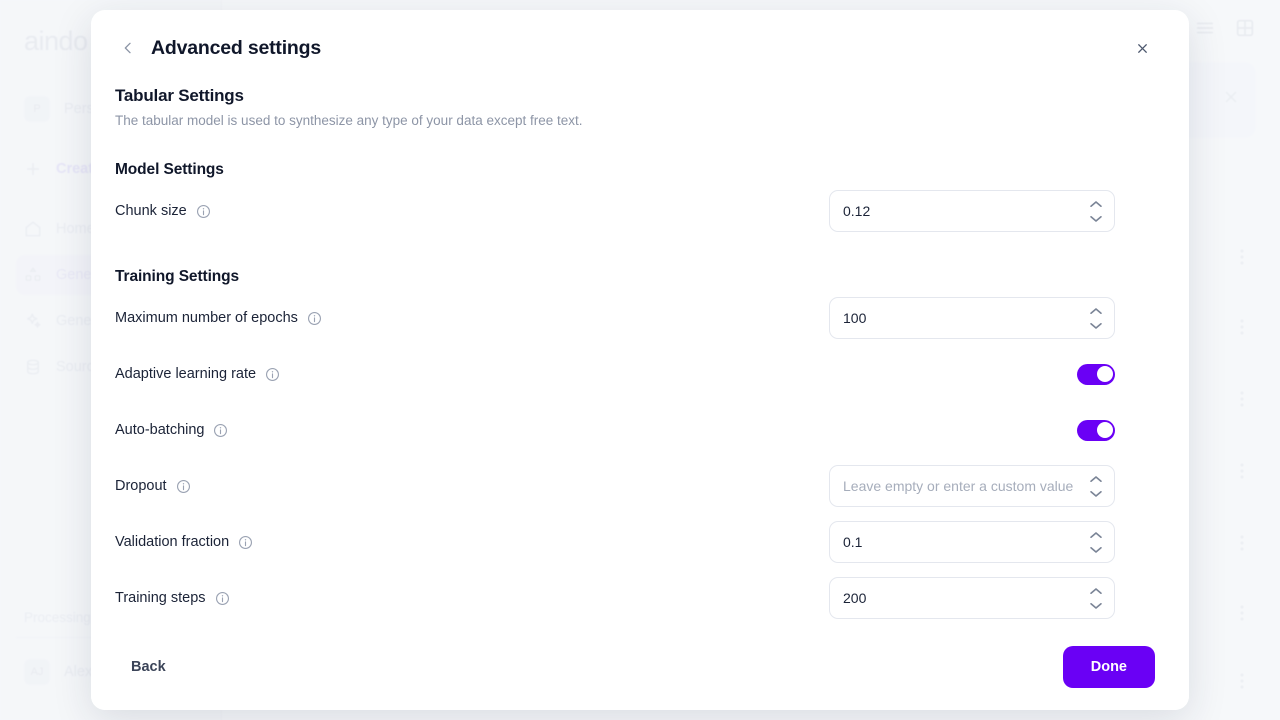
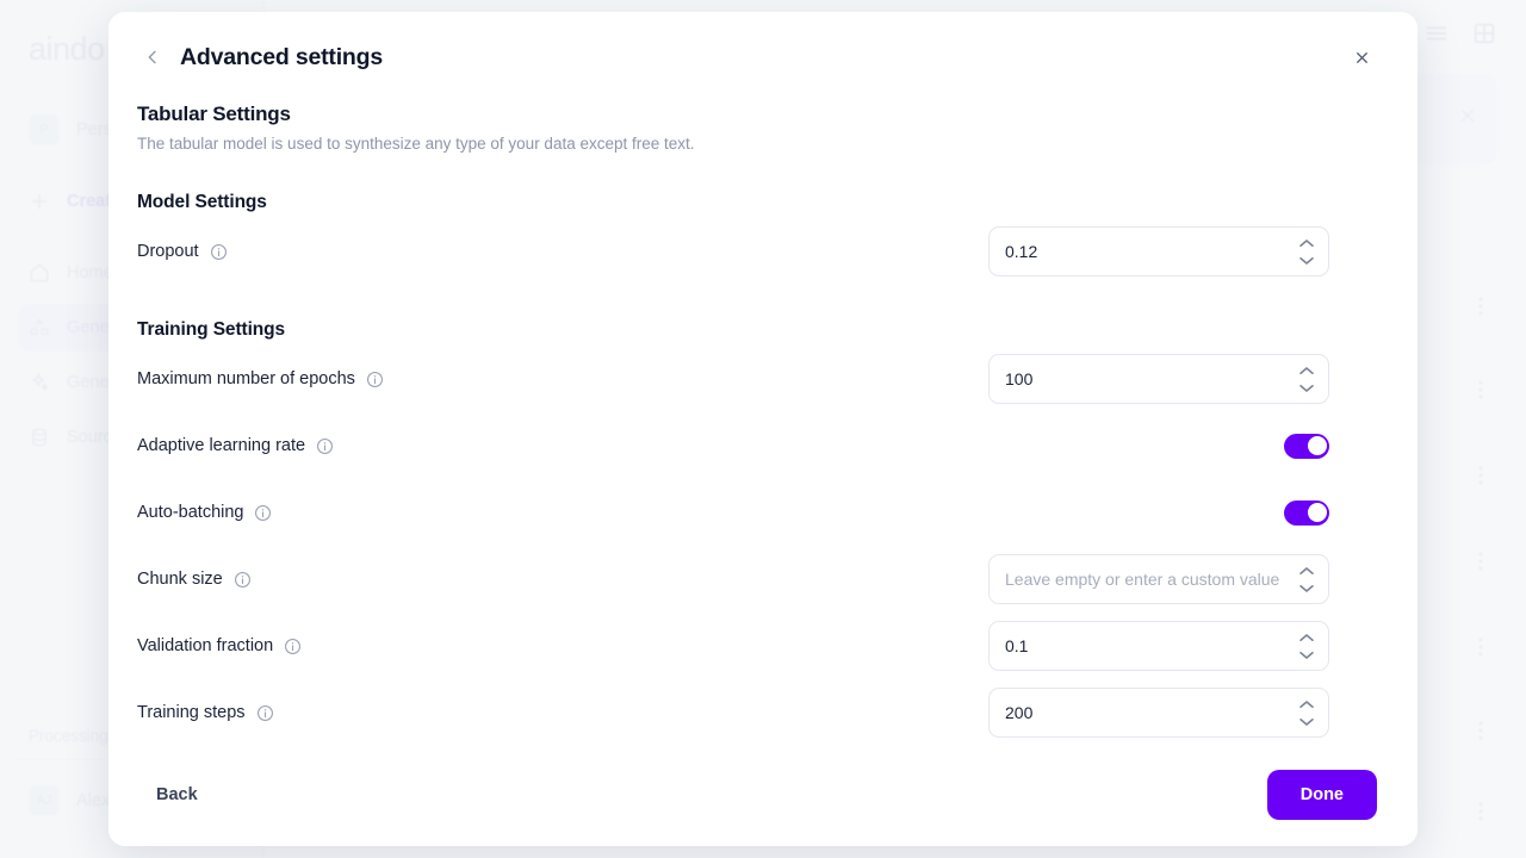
  Gene
  Gene
  Alex
  Advanced settings
  Tabular Settings
  The tabular model is used to synthesize any type of your data except free text.
  Model Settings
- Chunk size
+ Dropout
  0.12
  Training Settings
  Maximum number of epochs
  100
  Adaptive learning rate
  Auto-batching
- Dropout
+ Chunk size
  Leave empty or enter a custom value
  Validation fraction
  0.1
  Training steps
  200
  Back
  Done
